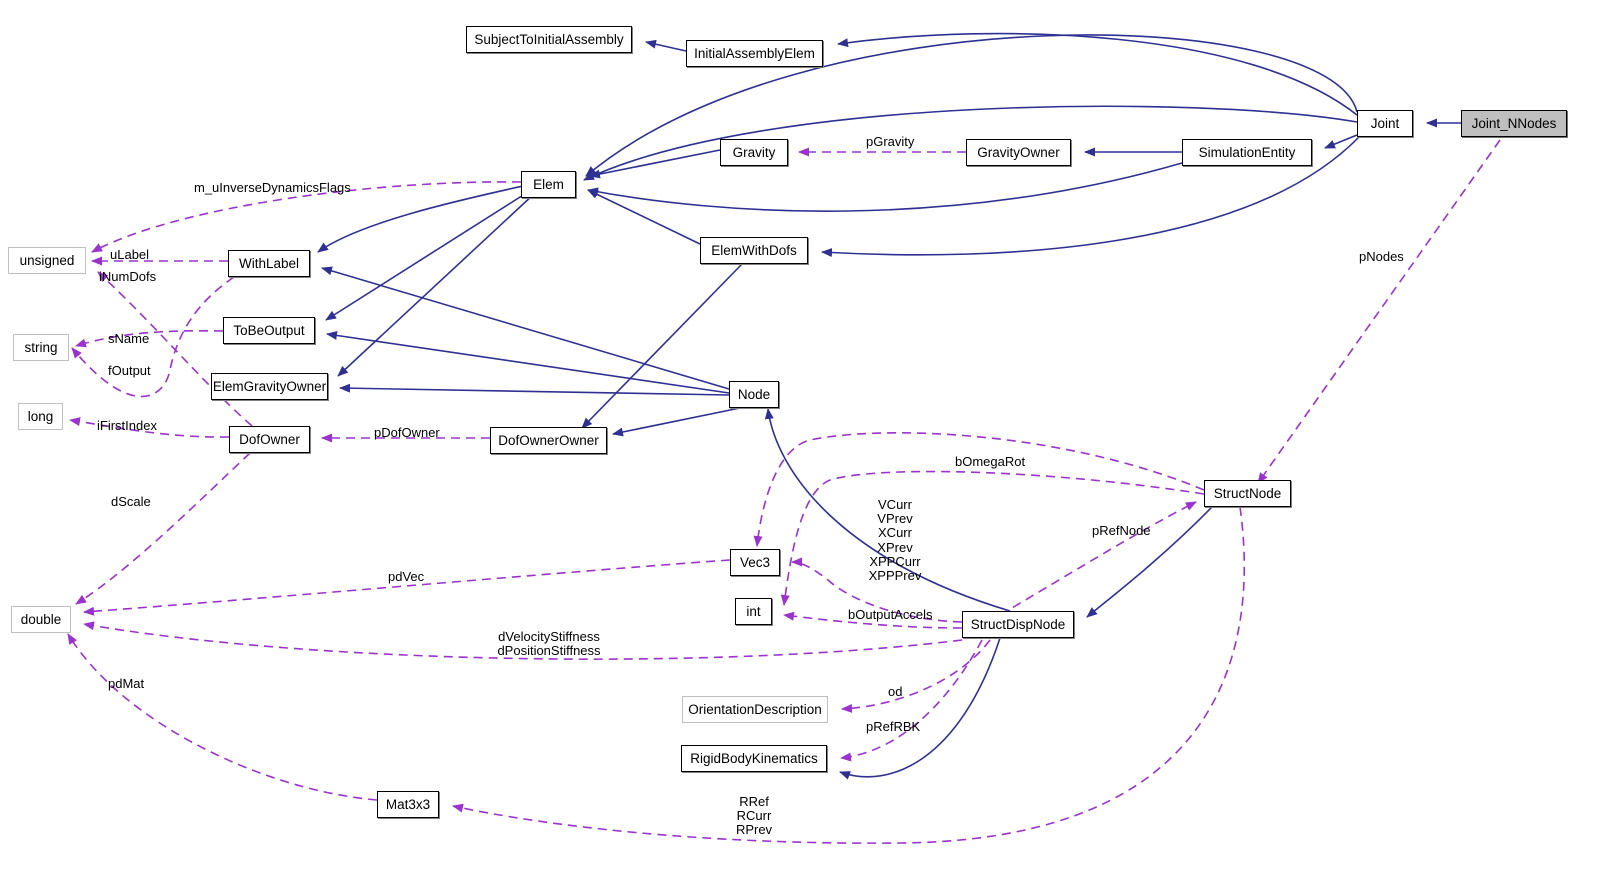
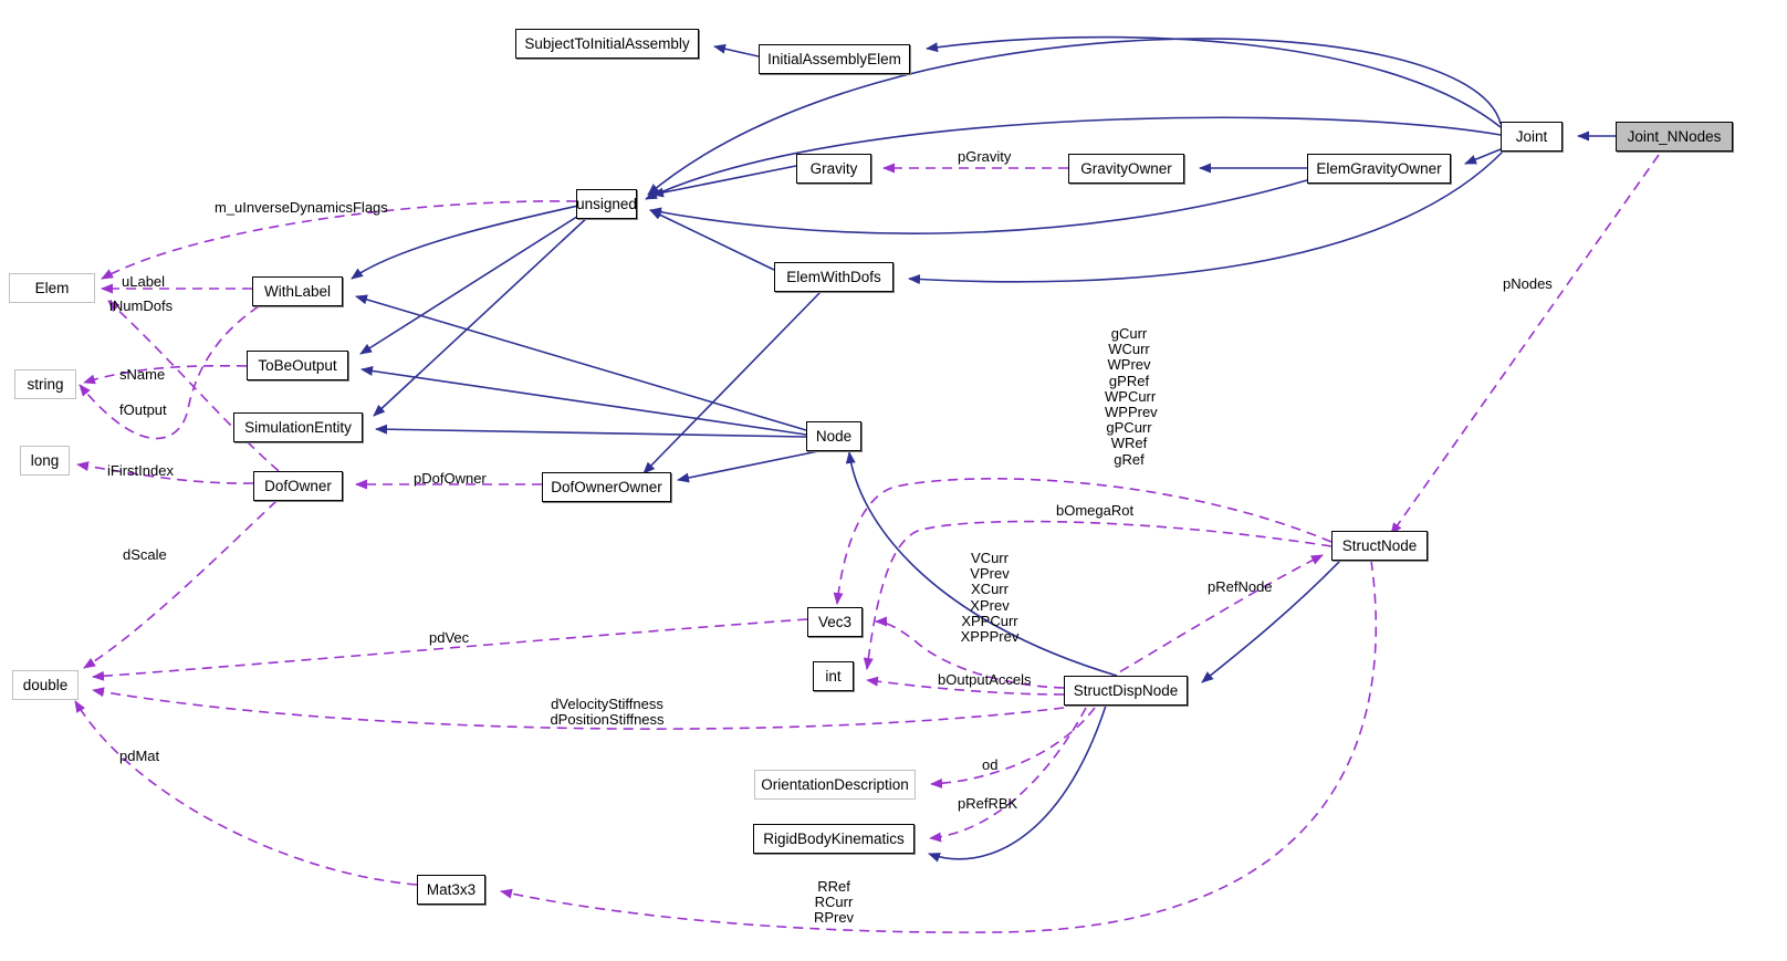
  SubjectToInitialAssembly
  InitialAssemblyElem
  Joint
  Joint_NNodes
  Gravity
  GravityOwner
- SimulationEntity
+ ElemGravityOwner
- Elem
+ unsigned
  ElemWithDofs
- unsigned
+ Elem
  WithLabel
  ToBeOutput
  string
- ElemGravityOwner
+ SimulationEntity
  Node
  long
  DofOwner
  DofOwnerOwner
  StructNode
  Vec3
  double
  int
  StructDispNode
  OrientationDescription
  RigidBodyKinematics
  Mat3x3
  pGravity
  m_uInverseDynamicsFlags
  pNodes
  uLabel
  iNumDofs
+ gCurr
+ WCurr
+ WPrev
+ gPRef
+ WPCurr
+ WPPrev
+ gPCurr
+ WRef
+ gRef
  sName
  fOutput
  pDofOwner
  iFirstIndex
  bOmegaRot
  dScale
  VCurr
  VPrev
  XCurr
  XPrev
  XPPCurr
  XPPPrev
  pRefNode
  pdVec
  bOutputAccels
  dVelocityStiffness
  dPositionStiffness
  pdMat
  od
  pRefRBK
  RRef
  RCurr
  RPrev
